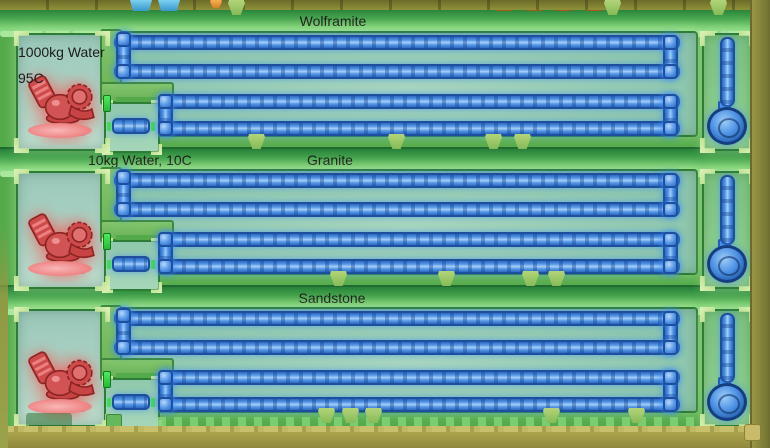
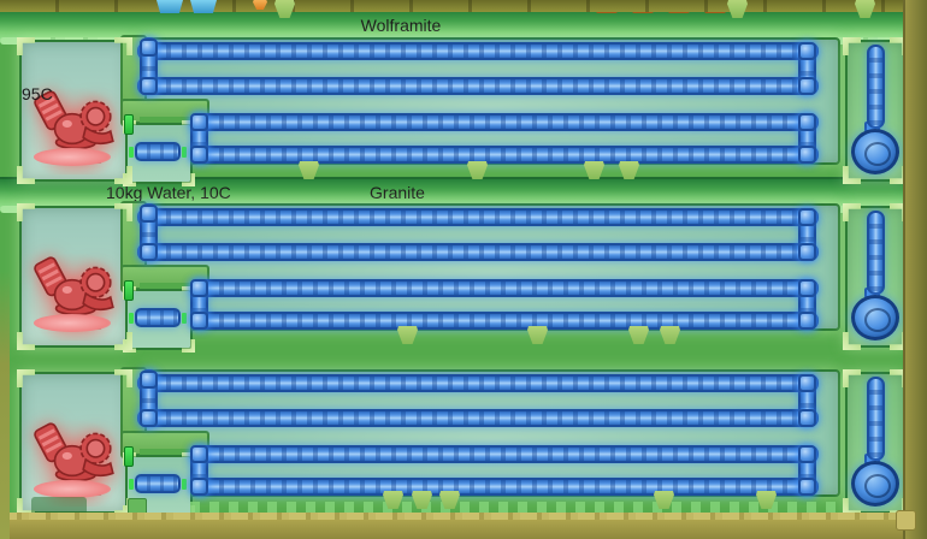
  Wolframite
  Granite
  10kg Water, 10C
- Sandstone
- 1000kg Water
  95C
